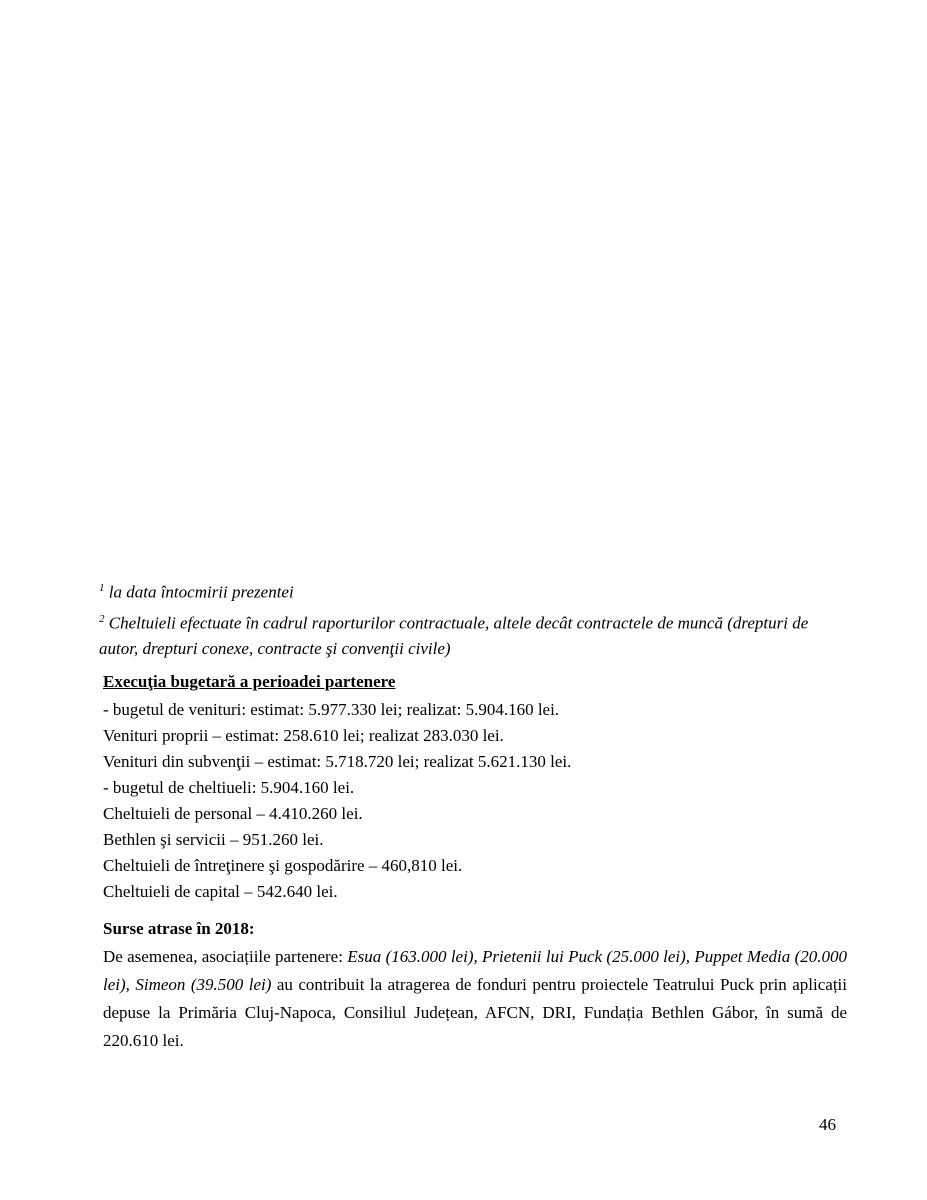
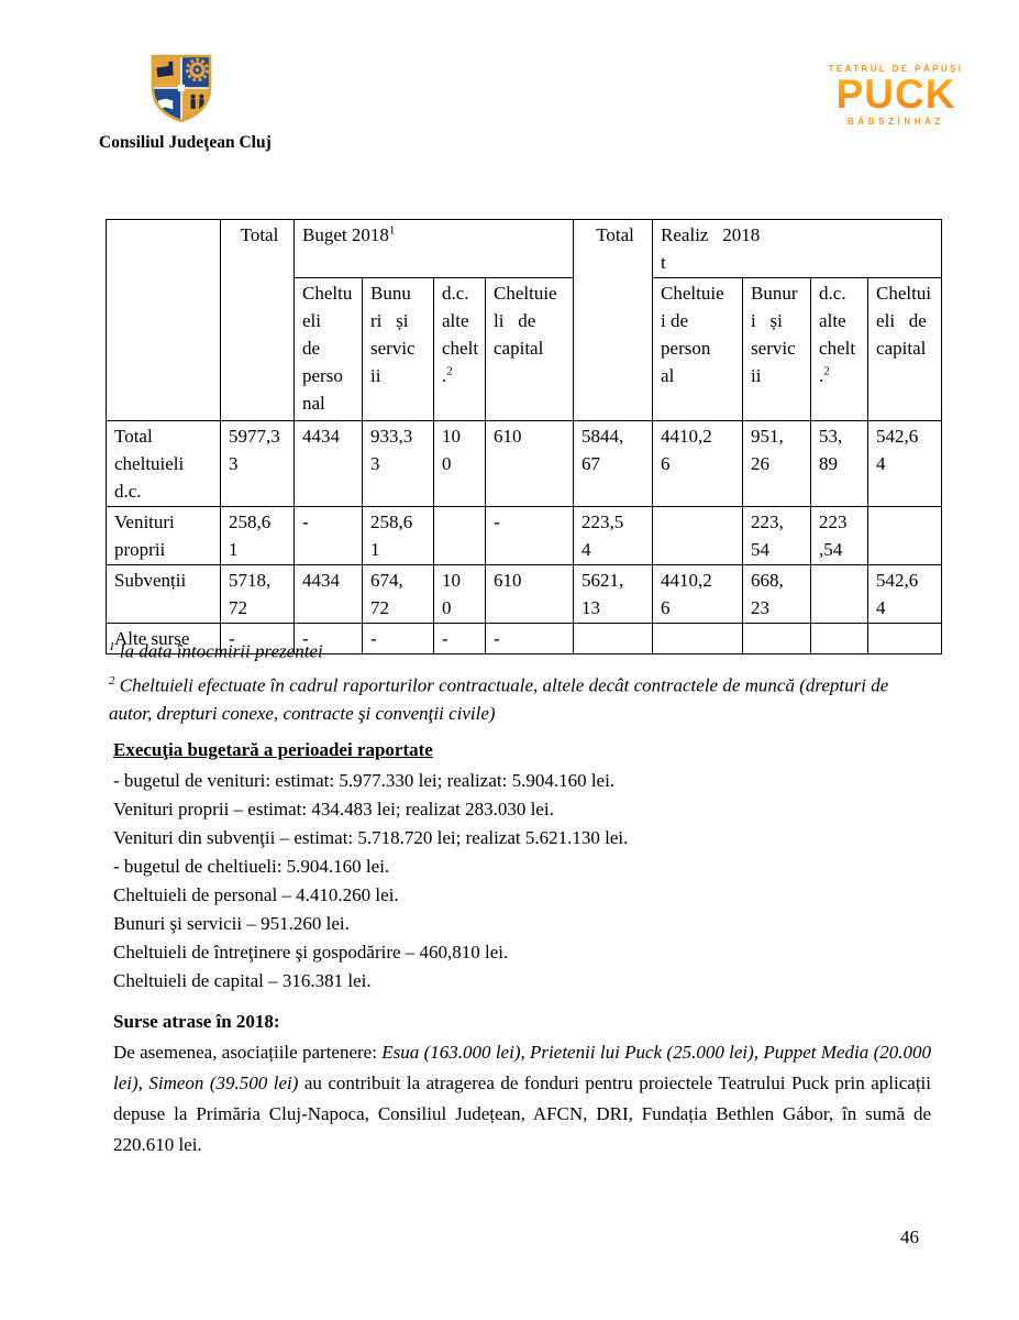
+ Consiliul Judeţean Cluj
+ TEATRUL DE PĂPUȘI
+ PUCK
+ BÁBSZÍNHÁZ
+ 	Total	Buget 20181	Total	Realiz 2018 t
+ Cheltu eli de perso nal	Bunu ri și servic ii	d.c. alte chelt .2	Cheltuie li de capital	Cheltuie i de person al	Bunur i și servic ii	d.c. alte chelt .2	Cheltui eli de capital
+ Total cheltuieli d.c.	5977,3 3	4434	933,3 3	10 0	610	5844, 67	4410,2 6	951, 26	53, 89	542,6 4
+ Venituri proprii	258,6 1	-	258,6 1		-	223,5 4		223, 54	223 ,54
+ Subvenții	5718, 72	4434	674, 72	10 0	610	5621, 13	4410,2 6	668, 23		542,6 4
+ Alte surse	-	-	-	-	-
  1 la data întocmirii prezentei
  2 Cheltuieli efectuate în cadrul raporturilor contractuale, altele decât contractele de muncă (drepturi de autor, drepturi conexe, contracte şi convenţii civile)
- Execuţia bugetară a perioadei partenere
+ Execuţia bugetară a perioadei raportate
  - bugetul de venituri: estimat: 5.977.330 lei; realizat: 5.904.160 lei.
- Venituri proprii – estimat: 258.610 lei; realizat 283.030 lei.
+ Venituri proprii – estimat: 434.483 lei; realizat 283.030 lei.
  Venituri din subvenţii – estimat: 5.718.720 lei; realizat 5.621.130 lei.
  - bugetul de cheltiueli: 5.904.160 lei.
  Cheltuieli de personal – 4.410.260 lei.
- Bethlen şi servicii – 951.260 lei.
+ Bunuri şi servicii – 951.260 lei.
  Cheltuieli de întreţinere şi gospodărire – 460,810 lei.
- Cheltuieli de capital – 542.640 lei.
+ Cheltuieli de capital – 316.381 lei.
  Surse atrase în 2018:
  De asemenea, asociațiile partenere: Esua (163.000 lei), Prietenii lui Puck (25.000 lei), Puppet Media (20.000 lei), Simeon (39.500 lei) au contribuit la atragerea de fonduri pentru proiectele Teatrului Puck prin aplicații depuse la Primăria Cluj-Napoca, Consiliul Județean, AFCN, DRI, Fundația Bethlen Gábor, în sumă de 220.610 lei.
  46
